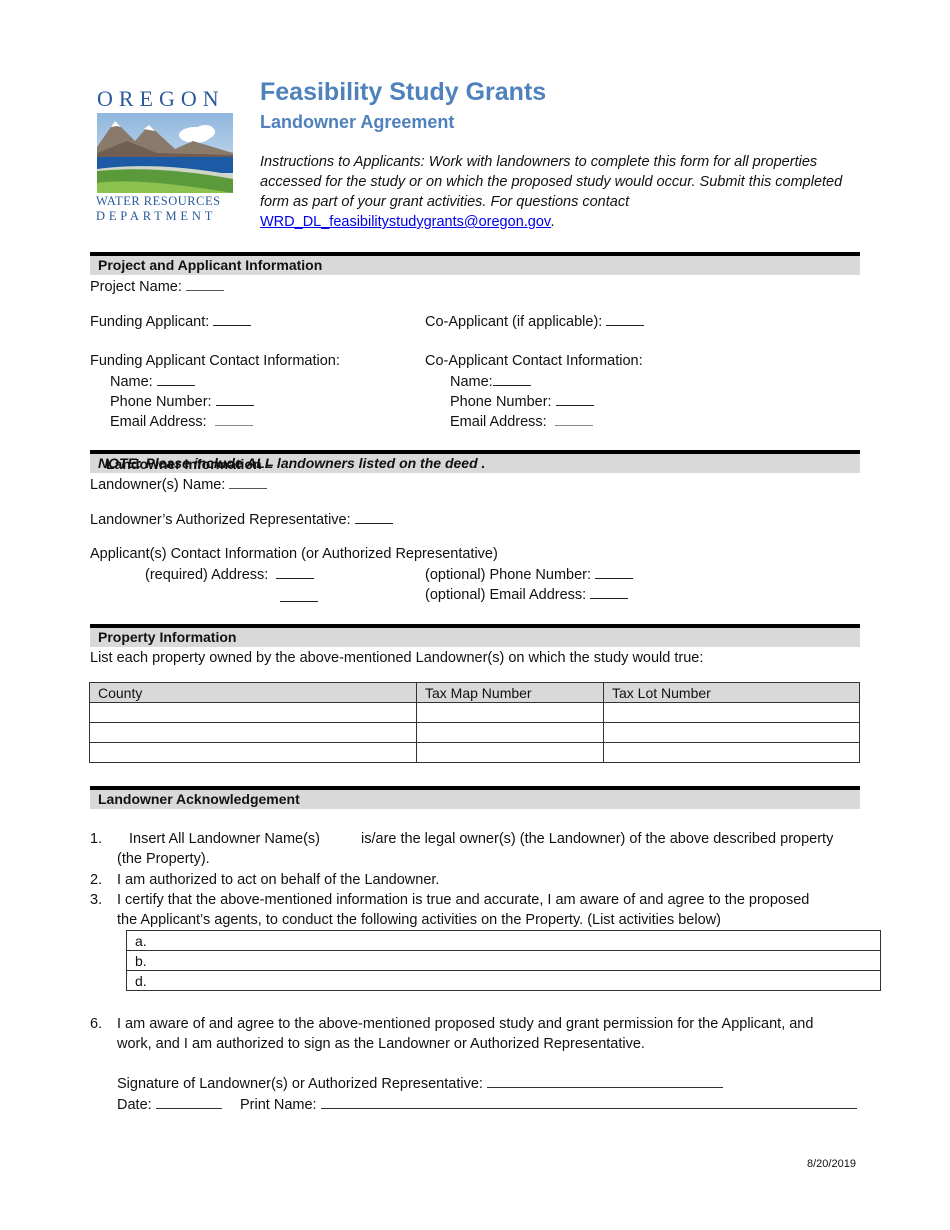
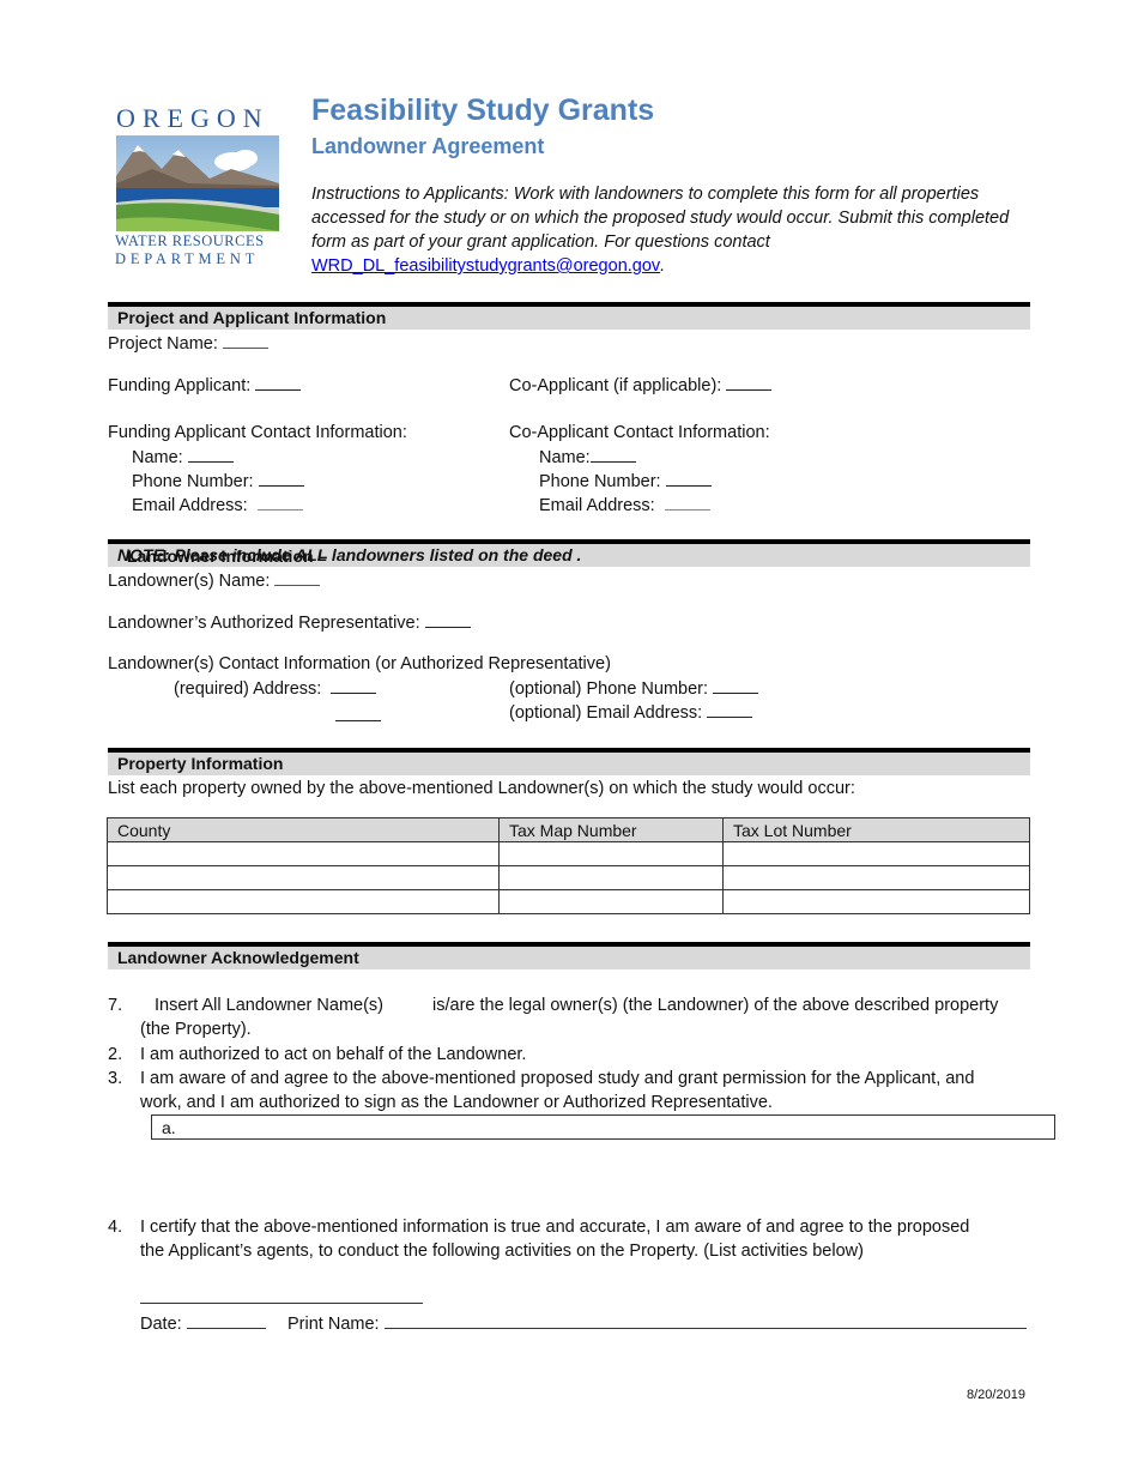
  OREGON
  WATER RESOURCES
  DEPARTMENT
  Feasibility Study Grants
  Landowner Agreement
- Instructions to Applicants: Work with landowners to complete this form for all properties accessed for the study or on which the proposed study would occur. Submit this completed form as part of your grant activities. For questions contact WRD_DL_feasibilitystudygrants@oregon.gov.
+ Instructions to Applicants: Work with landowners to complete this form for all properties accessed for the study or on which the proposed study would occur. Submit this completed form as part of your grant application. For questions contact WRD_DL_feasibilitystudygrants@oregon.gov.
  Project and Applicant Information
  Project Name:
  Funding Applicant:
  Co-Applicant (if applicable):
  Funding Applicant Contact Information:
  Name:
  Phone Number:
  Email Address:
  Co-Applicant Contact Information:
  Name:
  Phone Number:
  Email Address:
  Landowner Information –
  NOTE: Please include ALL landowners listed on the deed .
  Landowner(s) Name:
  Landowner’s Authorized Representative:
- Applicant(s) Contact Information (or Authorized Representative)
+ Landowner(s) Contact Information (or Authorized Representative)
  (required) Address:
  (optional) Phone Number:
  (optional) Email Address:
  Property Information
- List each property owned by the above-mentioned Landowner(s) on which the study would true:
+ List each property owned by the above-mentioned Landowner(s) on which the study would occur:
  County	Tax Map Number	Tax Lot Number
  Landowner Acknowledgement
- 1.
+ 7.
  Insert All Landowner Name(s)
  is/are the legal owner(s) (the Landowner) of the above described property
  (the Property).
  2.
  I am authorized to act on behalf of the Landowner.
  3.
- I certify that the above-mentioned information is true and accurate, I am aware of and agree to the proposed
+ I am aware of and agree to the above-mentioned proposed study and grant permission for the Applicant, and
- the Applicant’s agents, to conduct the following activities on the Property. (List activities below)
+ work, and I am authorized to sign as the Landowner or Authorized Representative.
  a.
- b.
- d.
- 6.
+ 4.
- I am aware of and agree to the above-mentioned proposed study and grant permission for the Applicant, and
+ I certify that the above-mentioned information is true and accurate, I am aware of and agree to the proposed
- work, and I am authorized to sign as the Landowner or Authorized Representative.
+ the Applicant’s agents, to conduct the following activities on the Property. (List activities below)
- Signature of Landowner(s) or Authorized Representative:
  Date:
  Print Name:
  8/20/2019
